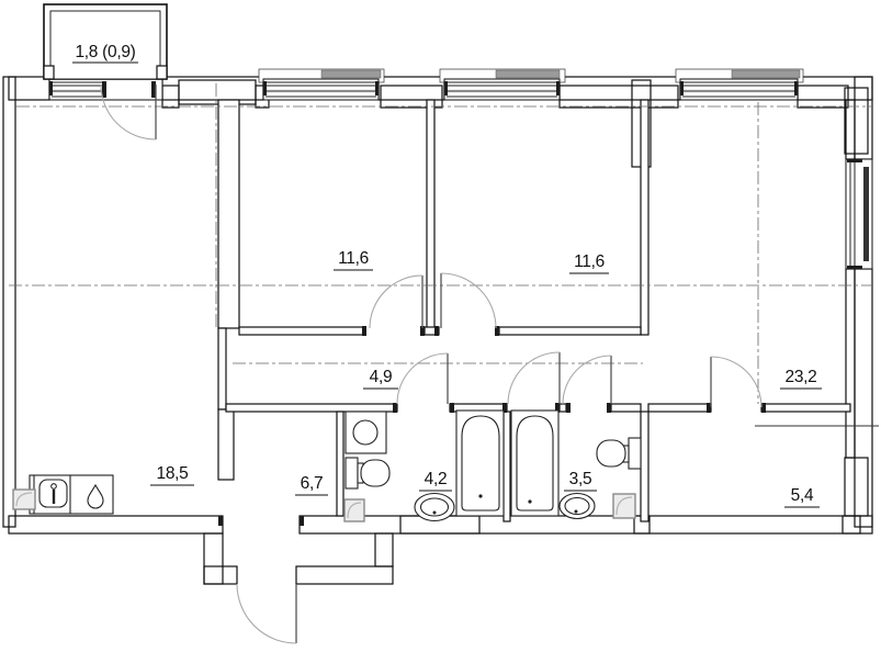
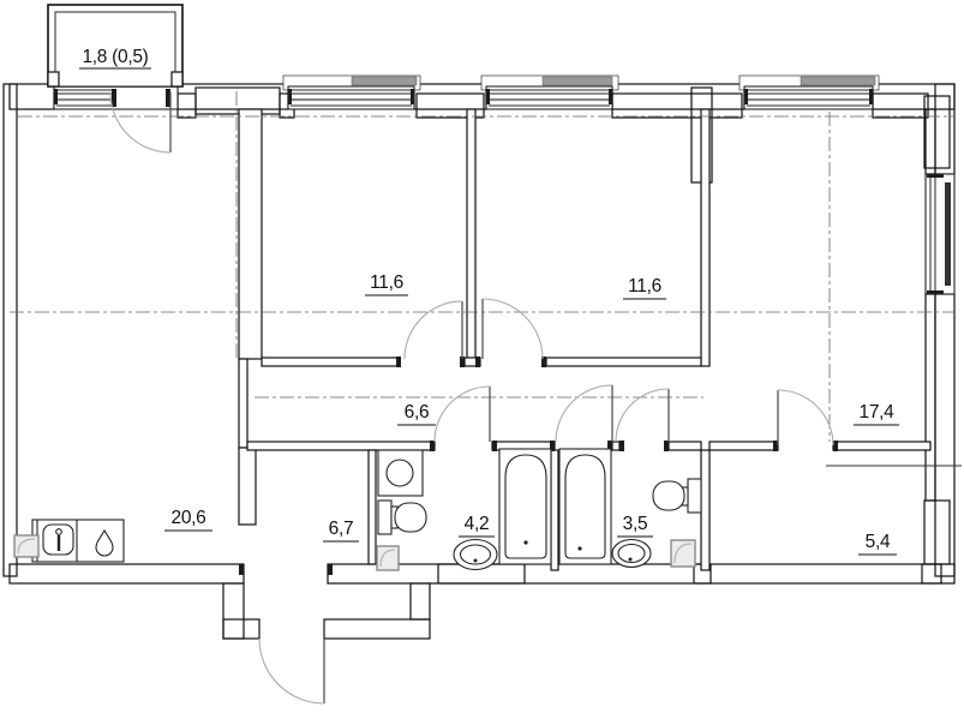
- 1,8 (0,9)
+ 1,8 (0,5)
  11,6
  11,6
- 23,2
+ 17,4
- 18,5
+ 20,6
- 4,9
+ 6,6
  6,7
  4,2
  3,5
  5,4
